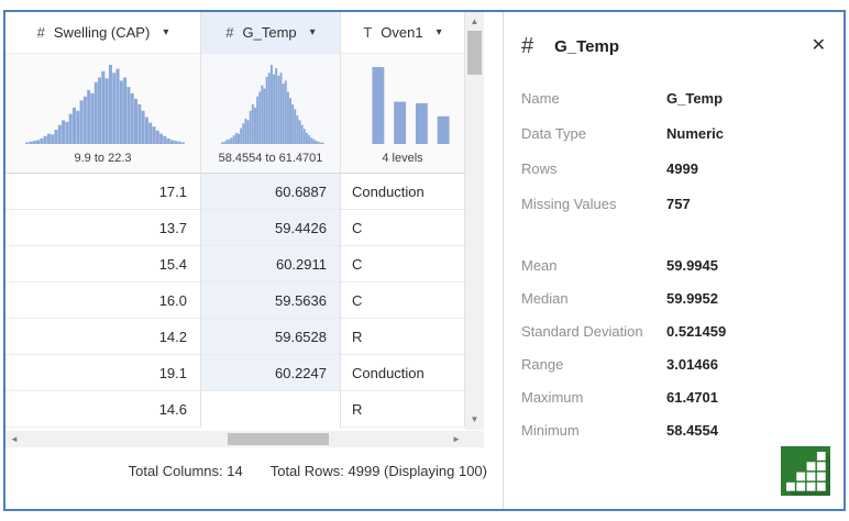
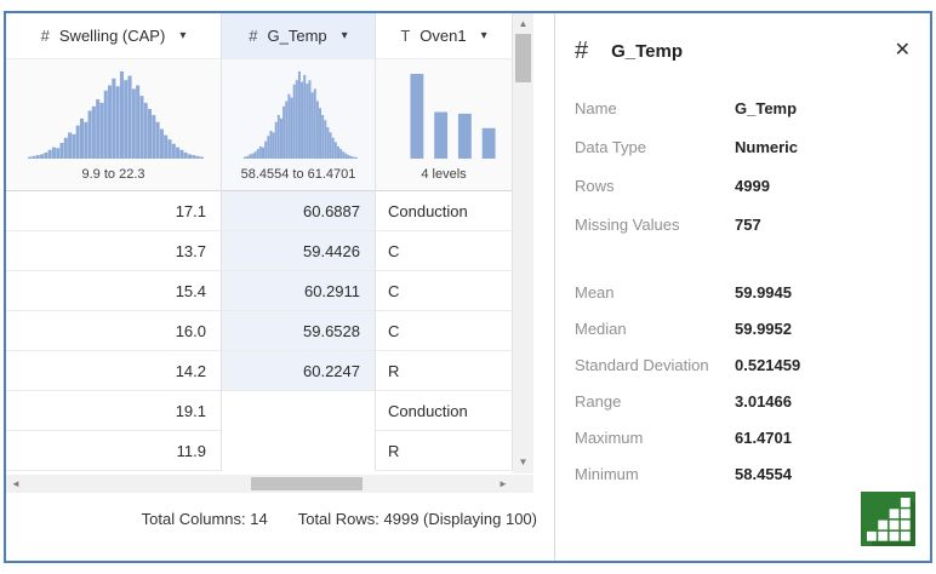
  #
  Swelling (CAP)
  ▾
  9.9 to 22.3
  17.1
  13.7
  15.4
  16.0
  14.2
  19.1
- 14.6
+ 11.9
  #
  G_Temp
  ▾
  58.4554 to 61.4701
  60.6887
  59.4426
  60.2911
- 59.5636
  59.6528
  60.2247
  T
  Oven1
  ▾
  4 levels
  Conduction
  C
  C
  C
  R
  Conduction
  R
  ▲
  ▼
  ◄
  ►
  Total Columns: 14
  Total Rows: 4999 (Displaying 100)
  #
  G_Temp
  ✕
  Name
  G_Temp
  Data Type
  Numeric
  Rows
  4999
  Missing Values
  757
  Mean
  59.9945
  Median
  59.9952
  Standard Deviation
  0.521459
  Range
  3.01466
  Maximum
  61.4701
  Minimum
  58.4554
